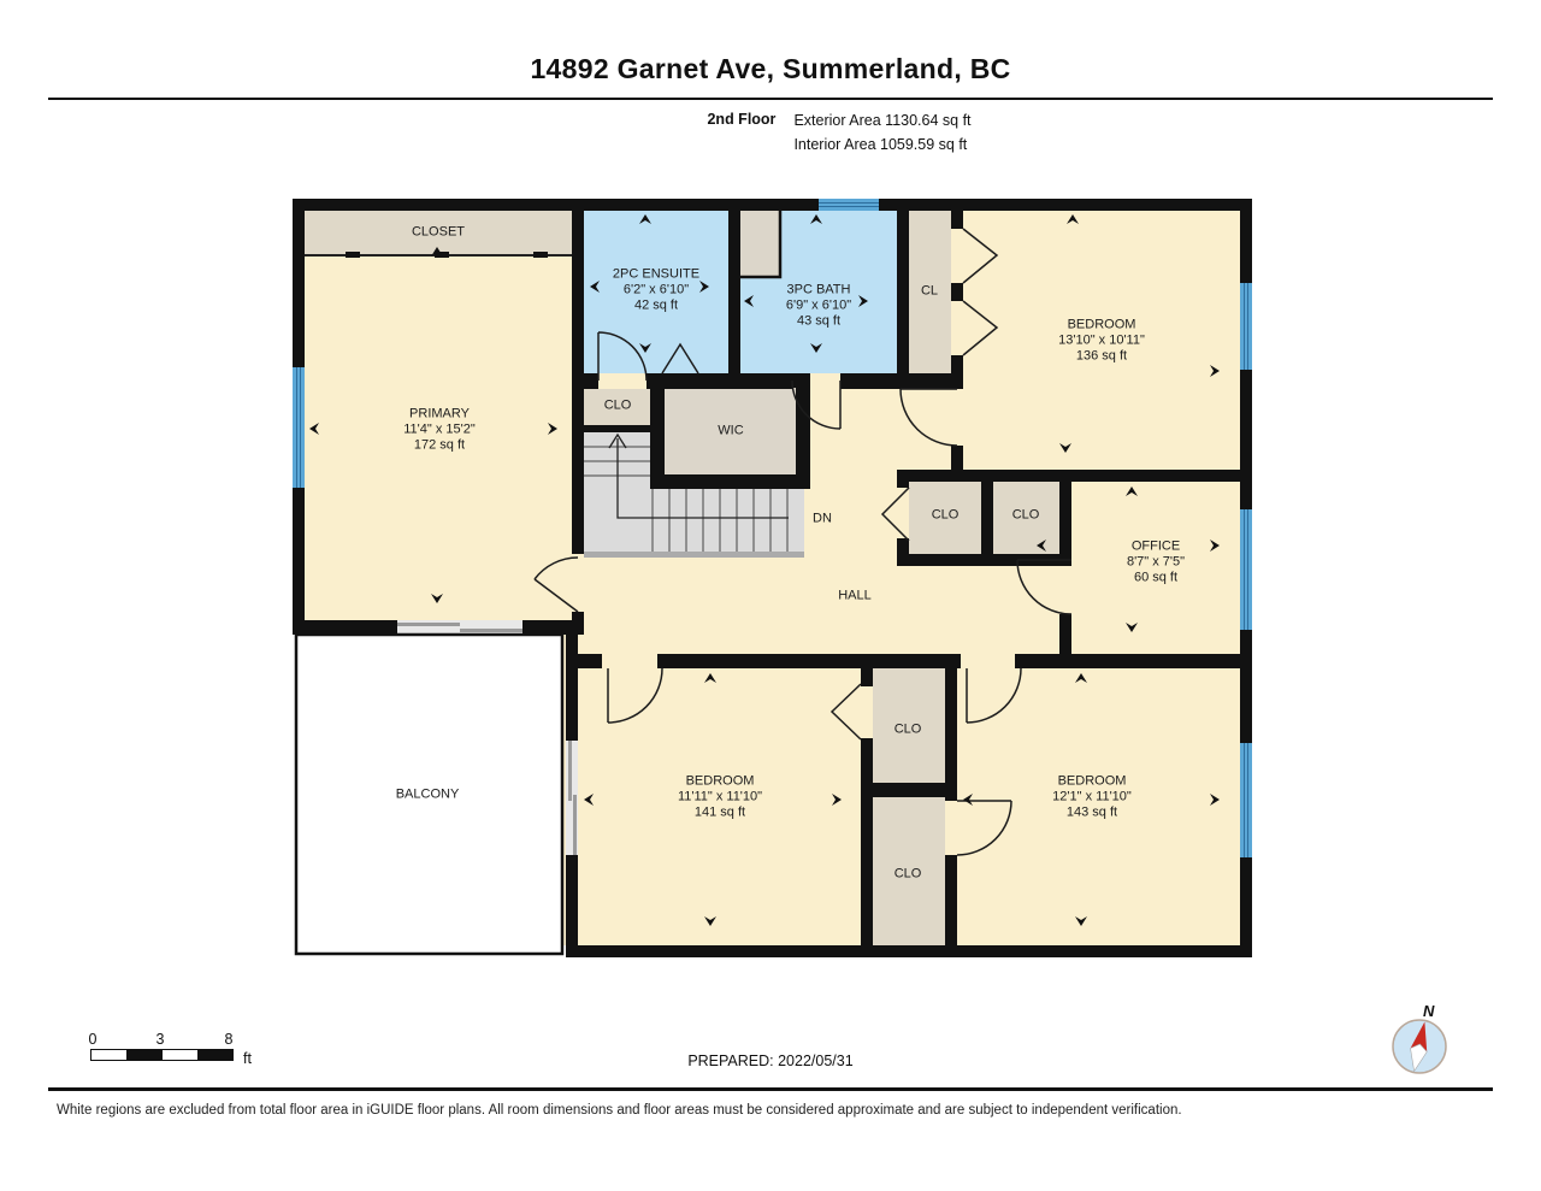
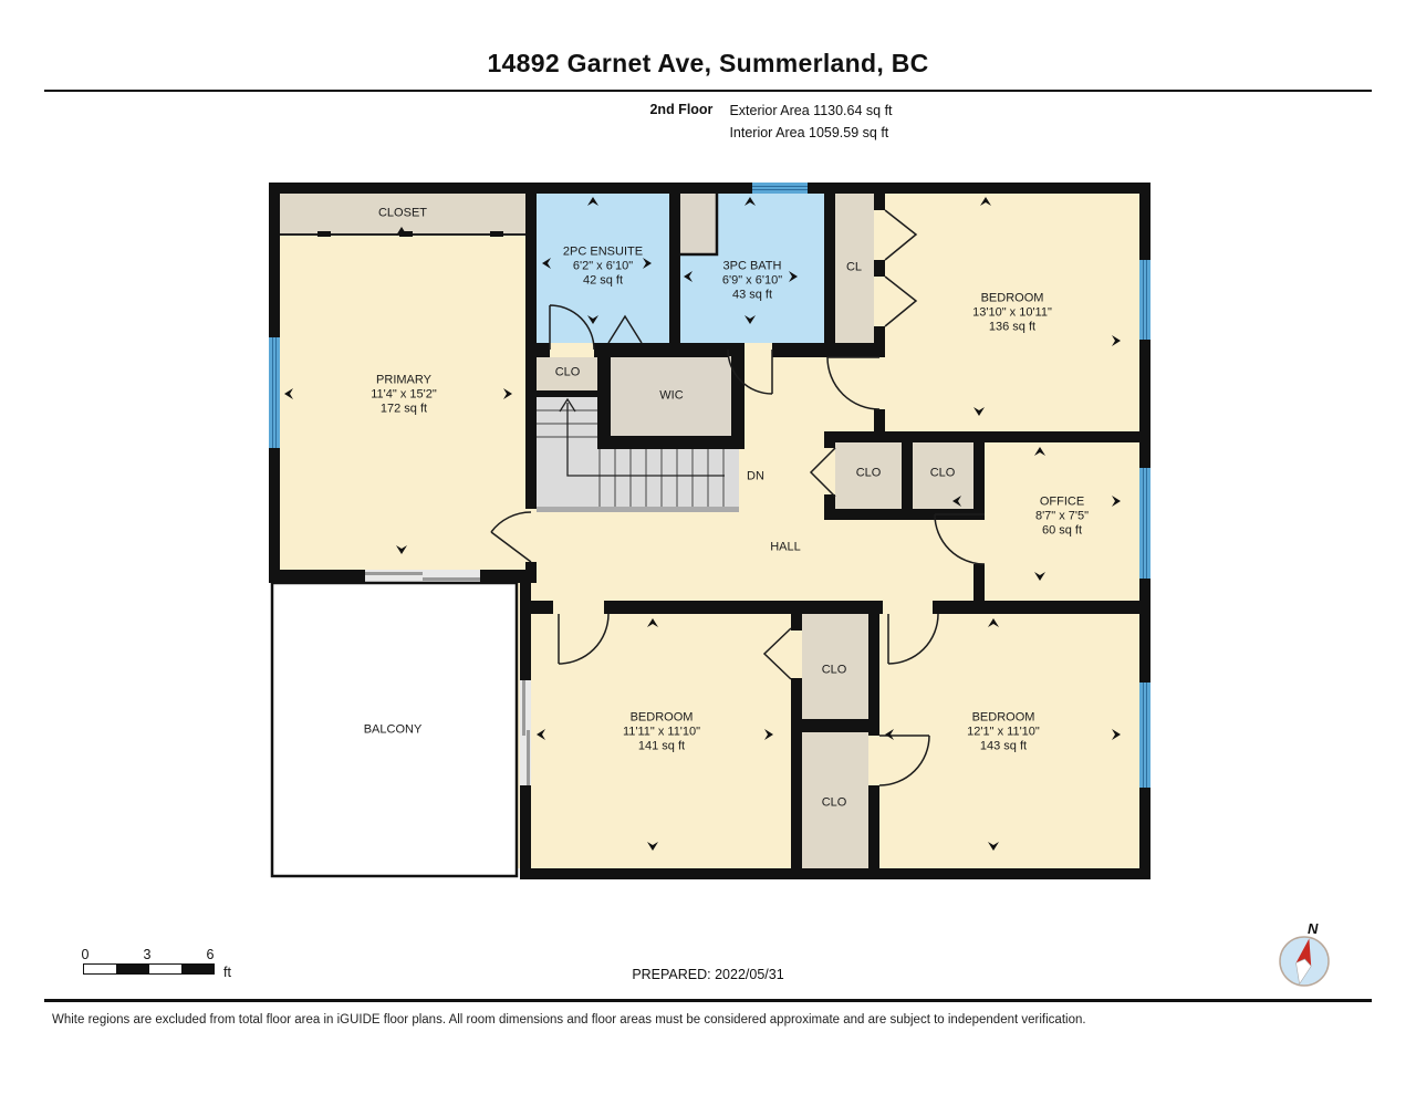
  14892 Garnet Ave, Summerland, BC
  2nd Floor
  Exterior Area 1130.64 sq ft
  Interior Area 1059.59 sq ft
  CLOSET
  PRIMARY
  11'4" x 15'2"
  172 sq ft
  2PC ENSUITE
  6'2" x 6'10"
  42 sq ft
  3PC BATH
  6'9" x 6'10"
  43 sq ft
  CL
  BEDROOM
  13'10" x 10'11"
  136 sq ft
  CLO
  WIC
  CLO
  CLO
  OFFICE
  8'7" x 7'5"
  60 sq ft
  DN
  HALL
  BALCONY
  BEDROOM
  11'11" x 11'10"
  141 sq ft
  BEDROOM
  12'1" x 11'10"
  143 sq ft
  CLO
  CLO
  0
  3
- 8
+ 6
  ft
  PREPARED: 2022/05/31
  N
  White regions are excluded from total floor area in iGUIDE floor plans. All room dimensions and floor areas must be considered approximate and are subject to independent verification.
